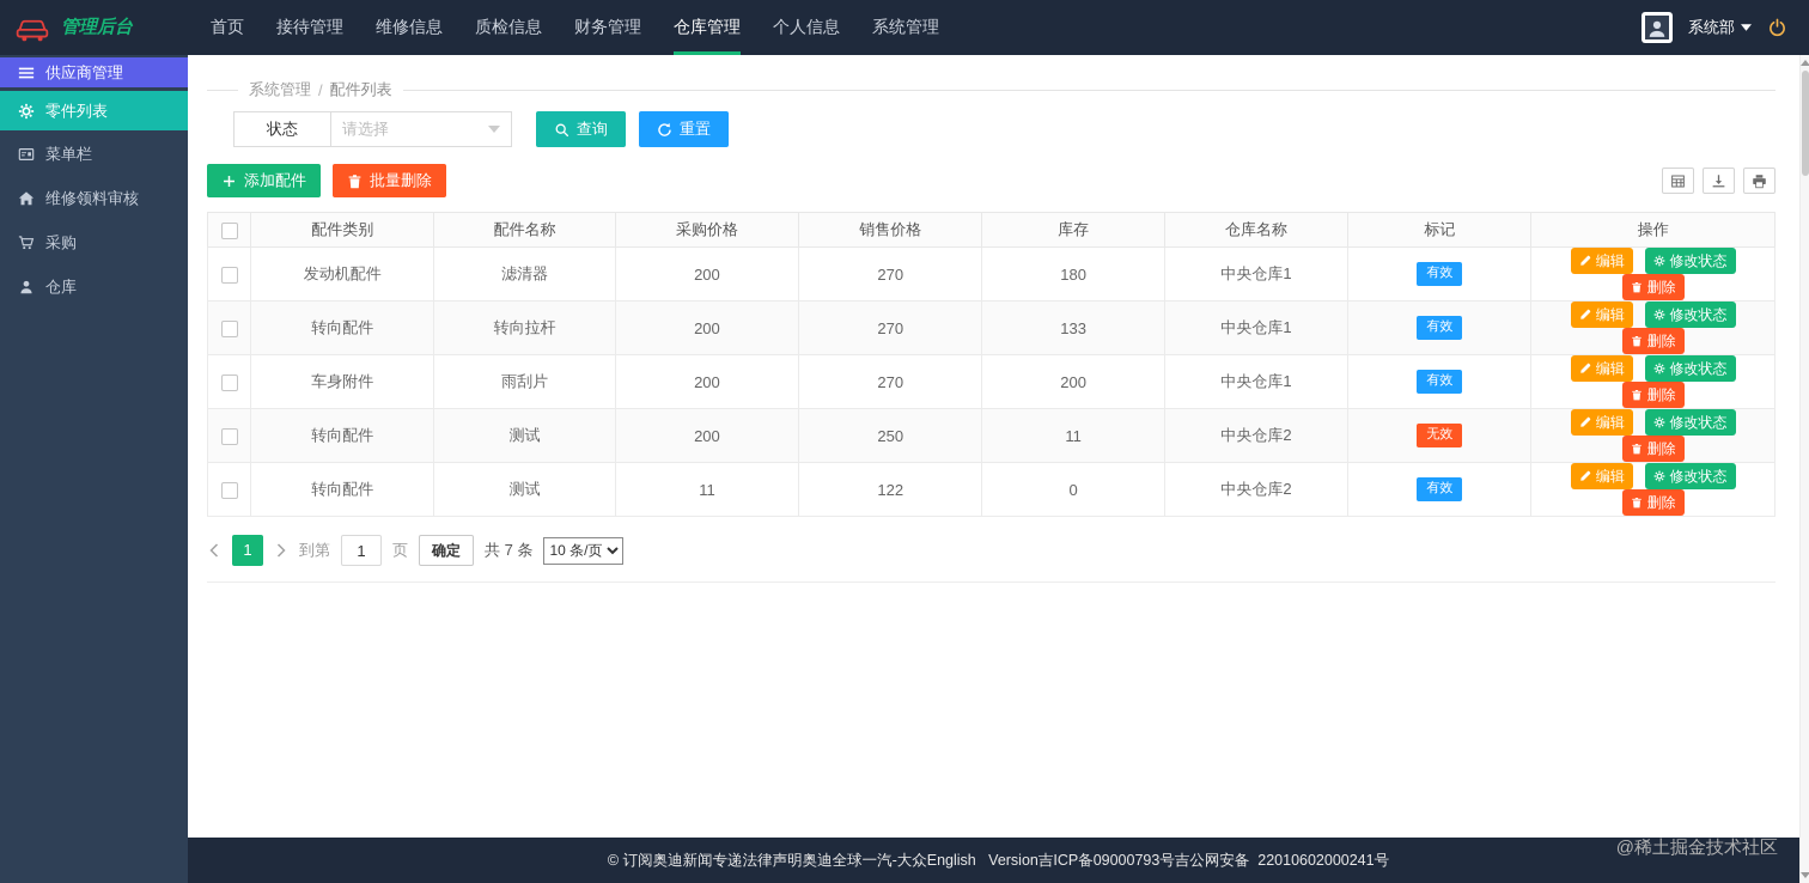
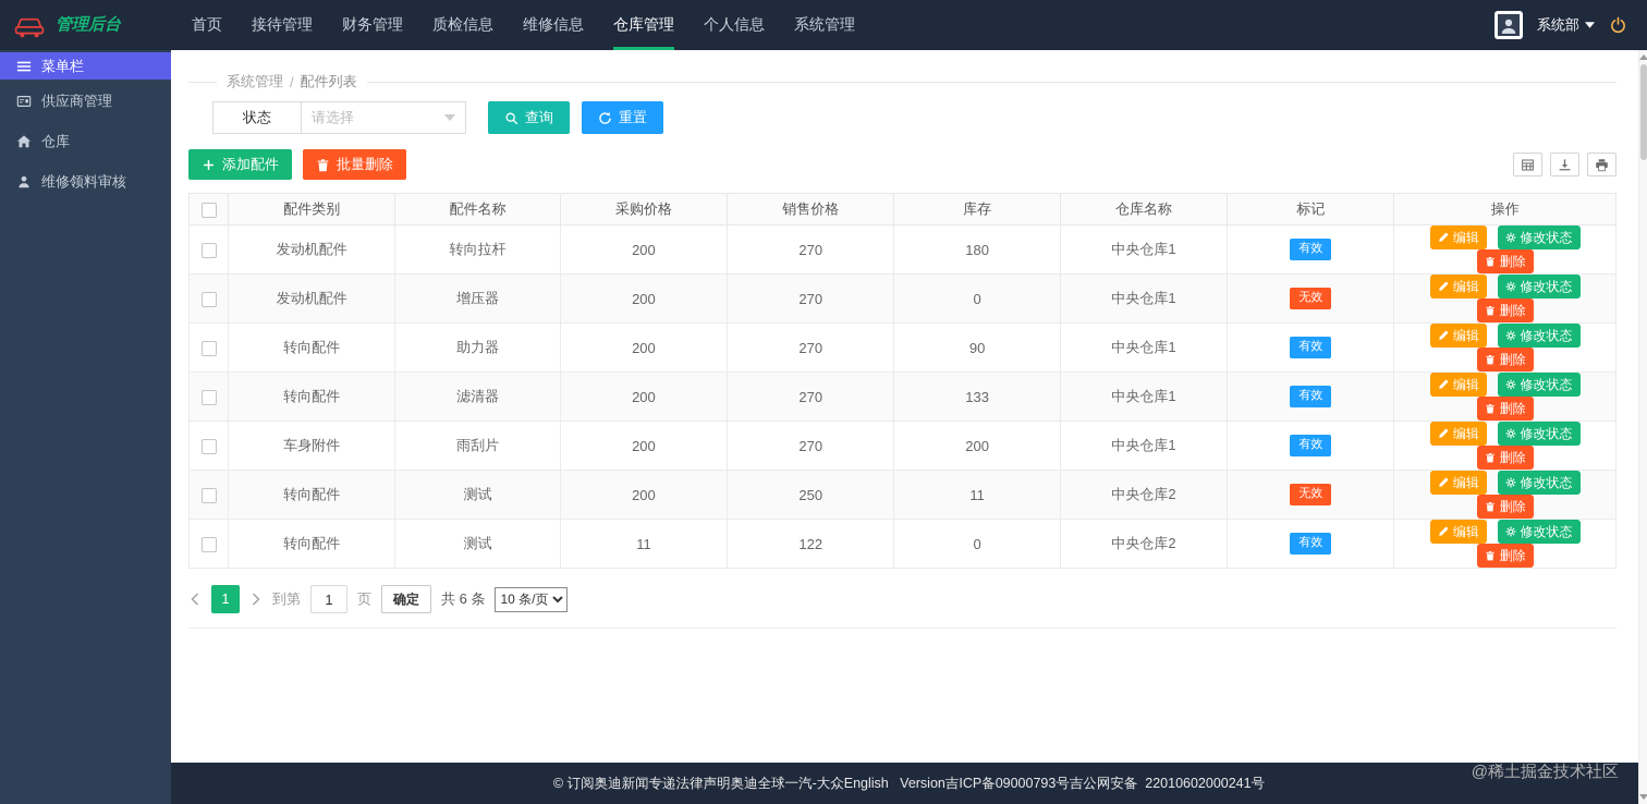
  管理后台
  首页
  接待管理
- 维修信息
+ 财务管理
  质检信息
- 财务管理
+ 维修信息
  仓库管理
  个人信息
  系统管理
  系统部
- 供应商管理
+ 菜单栏
- 零件列表
- 菜单栏
+ 供应商管理
- 维修领料审核
+ 仓库
- 采购
- 仓库
+ 维修领料审核
  系统管理
  /
  配件列表
  状态
  请选择
  查询
  重置
  添加配件
  批量删除
  	配件类别	配件名称	采购价格	销售价格	库存	仓库名称	标记	操作
- 	发动机配件	滤清器	200	270	180	中央仓库1	有效	编辑 修改状态 删除
+ 	发动机配件	转向拉杆	200	270	180	中央仓库1	有效	编辑 修改状态 删除
+ 	发动机配件	增压器	200	270	0	中央仓库1	无效	编辑 修改状态 删除
+ 	转向配件	助力器	200	270	90	中央仓库1	有效	编辑 修改状态 删除
- 	转向配件	转向拉杆	200	270	133	中央仓库1	有效	编辑 修改状态 删除
+ 	转向配件	滤清器	200	270	133	中央仓库1	有效	编辑 修改状态 删除
  	车身附件	雨刮片	200	270	200	中央仓库1	有效	编辑 修改状态 删除
  	转向配件	测试	200	250	11	中央仓库2	无效	编辑 修改状态 删除
  	转向配件	测试	11	122	0	中央仓库2	有效	编辑 修改状态 删除
  1
  到第
  1
  页
  确定
- 共 7 条
+ 共 6 条
  10 条/页
  © 订阅奥迪新闻专递法律声明奥迪全球一汽-大众English Version吉ICP备09000793号吉公网安备 22010602000241号
  @稀土掘金技术社区
